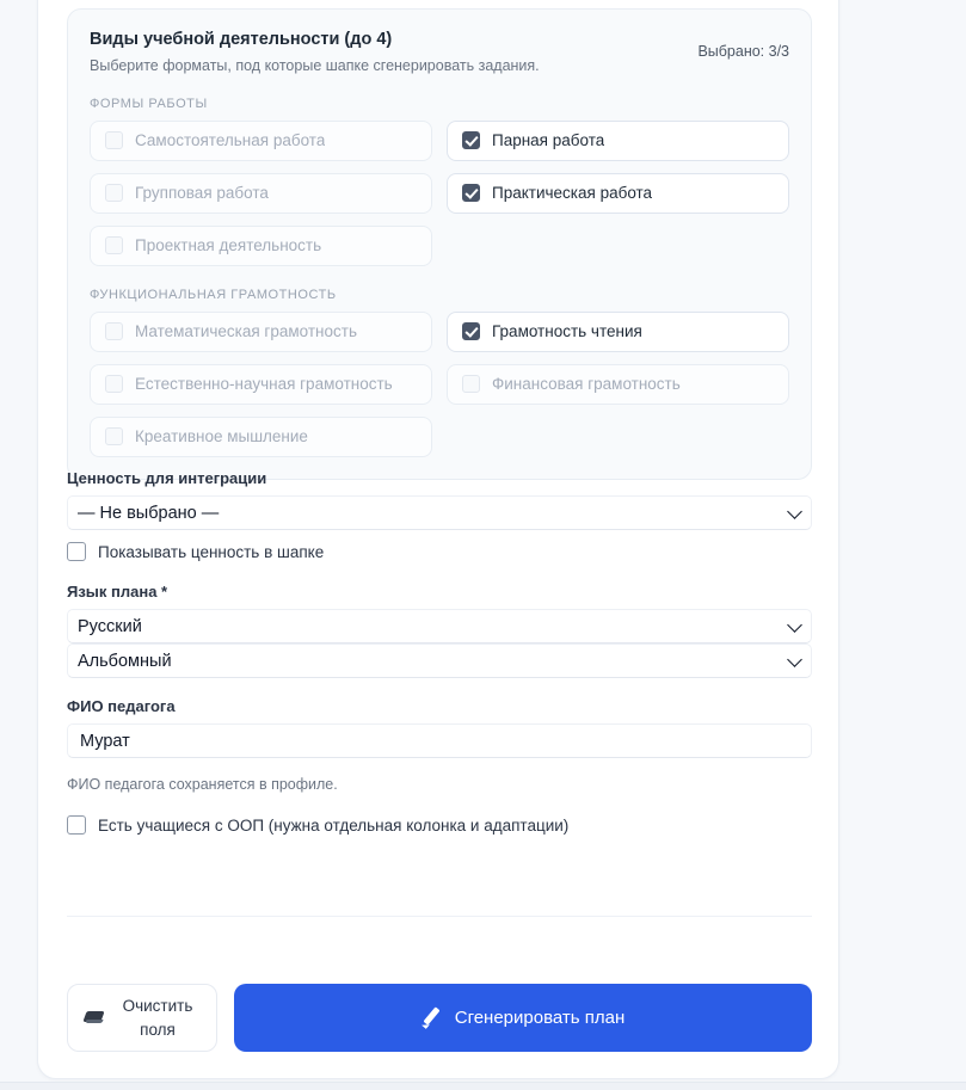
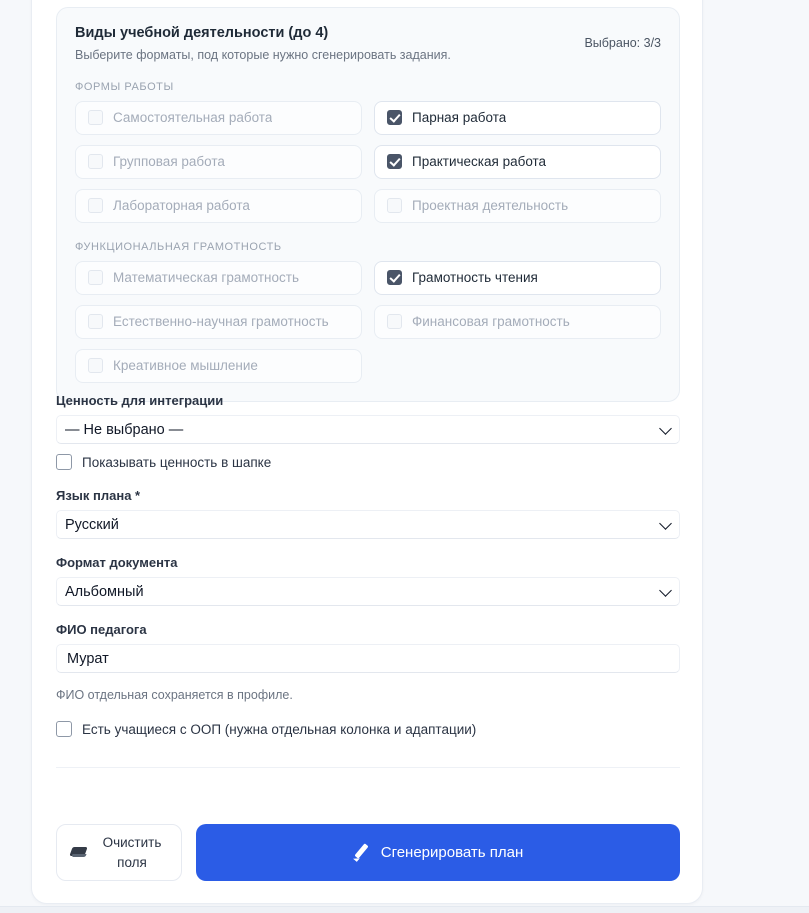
  Виды учебной деятельности (до 4)
- Выберите форматы, под которые шапке сгенерировать задания.
+ Выберите форматы, под которые нужно сгенерировать задания.
  Выбрано: 3/3
  ФОРМЫ РАБОТЫ
  Самостоятельная работа
  Парная работа
  Групповая работа
  Практическая работа
+ Лабораторная работа
  Проектная деятельность
  ФУНКЦИОНАЛЬНАЯ ГРАМОТНОСТЬ
  Математическая грамотность
  Грамотность чтения
  Естественно-научная грамотность
  Финансовая грамотность
  Креативное мышление
  Ценность для интеграции
  — Не выбрано —
  Показывать ценность в шапке
  Язык плана *
  Русский
+ Формат документа
  Альбомный
  ФИО педагога
  Мурат
- ФИО педагога сохраняется в профиле.
+ ФИО отдельная сохраняется в профиле.
  Есть учащиеся с ООП (нужна отдельная колонка и адаптации)
  Очистить поля
  Сгенерировать план
